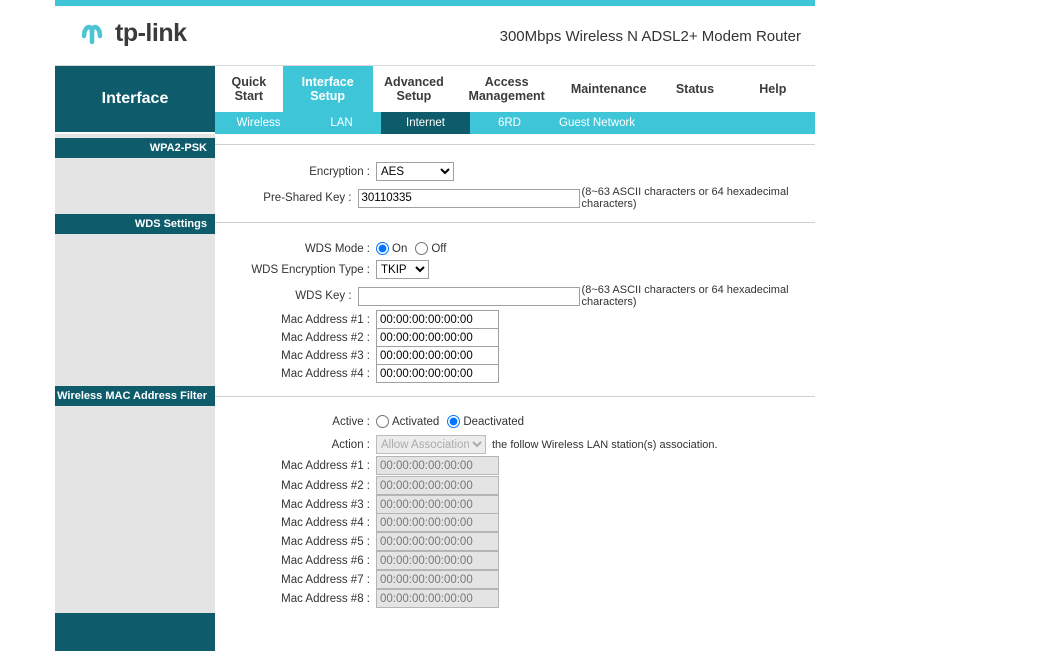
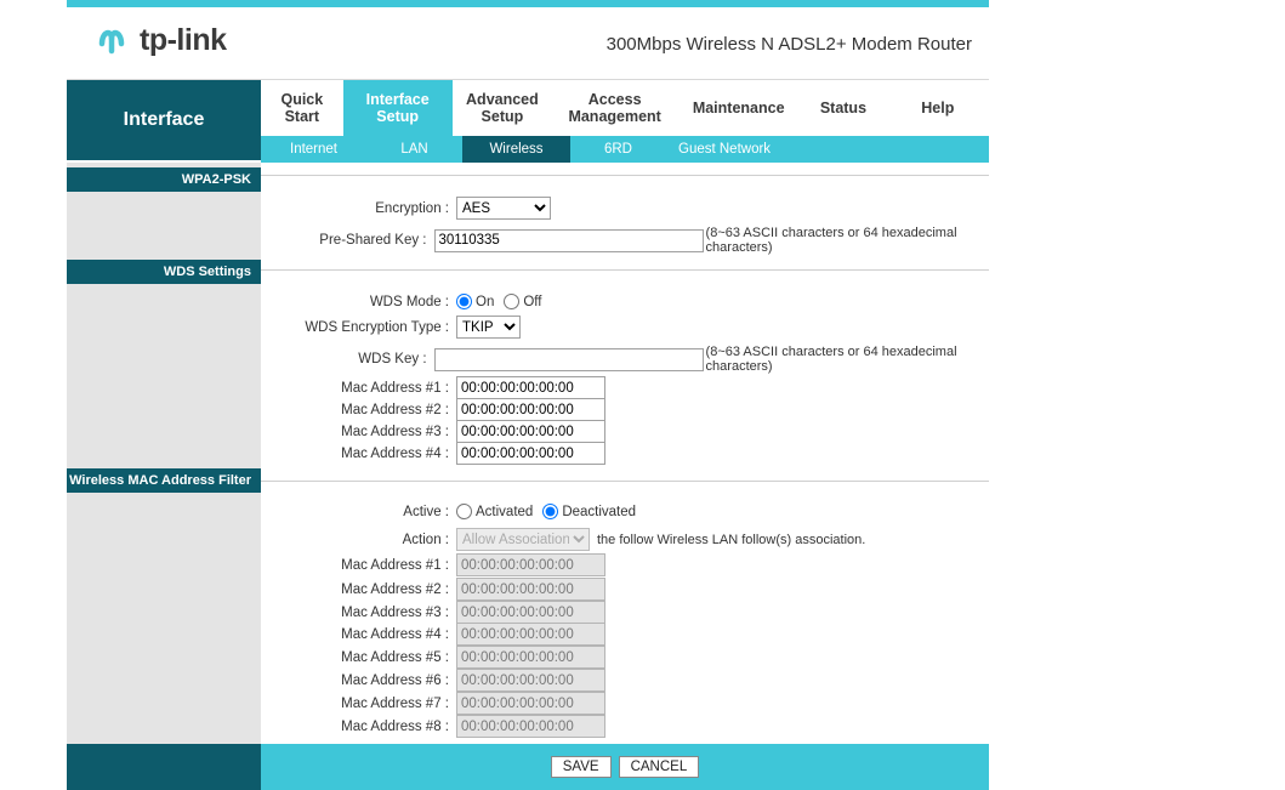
  tp-link
  300Mbps Wireless N ADSL2+ Modem Router
  Interface
  Quick Start
  Interface Setup
  Advanced Setup
  Access Management
  Maintenance
  Status
  Help
- Wireless
+ Internet
  LAN
- Internet
+ Wireless
  6RD
  Guest Network
  WPA2-PSK
  WDS Settings
  Wireless MAC Address Filter
  Encryption :
  AES
  Pre-Shared Key :
  30110335
  (8~63 ASCII characters or 64 hexadecimal characters)
  WDS Mode :
  On
  Off
  WDS Encryption Type :
  TKIP
  WDS Key :
  (8~63 ASCII characters or 64 hexadecimal characters)
  Mac Address #1 :
  00:00:00:00:00:00
  Mac Address #2 :
  00:00:00:00:00:00
  Mac Address #3 :
  00:00:00:00:00:00
  Mac Address #4 :
  00:00:00:00:00:00
  Active :
  Activated
  Deactivated
  Action :
  Allow Association
- the follow Wireless LAN station(s) association.
+ the follow Wireless LAN follow(s) association.
  Mac Address #1 :
  00:00:00:00:00:00
  Mac Address #2 :
  00:00:00:00:00:00
  Mac Address #3 :
  00:00:00:00:00:00
  Mac Address #4 :
  00:00:00:00:00:00
  Mac Address #5 :
  00:00:00:00:00:00
  Mac Address #6 :
  00:00:00:00:00:00
  Mac Address #7 :
  00:00:00:00:00:00
  Mac Address #8 :
  00:00:00:00:00:00
+ SAVE
+ CANCEL
